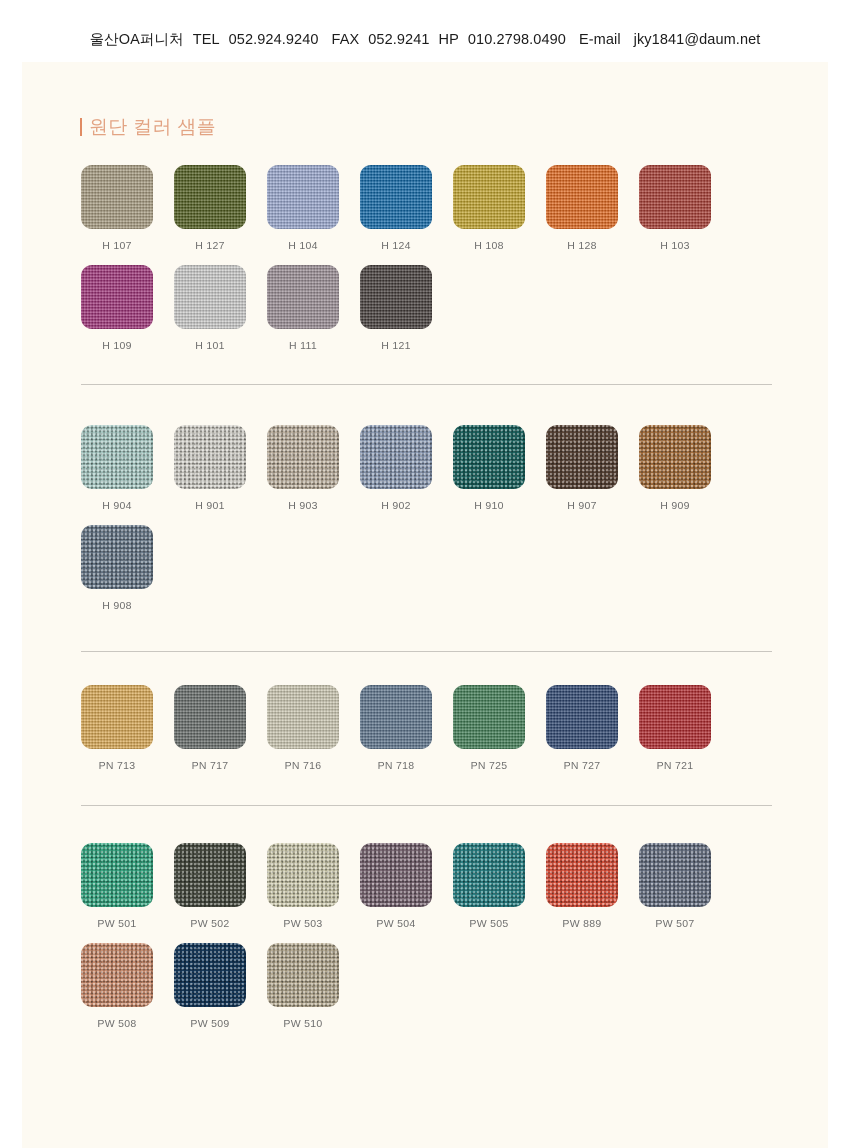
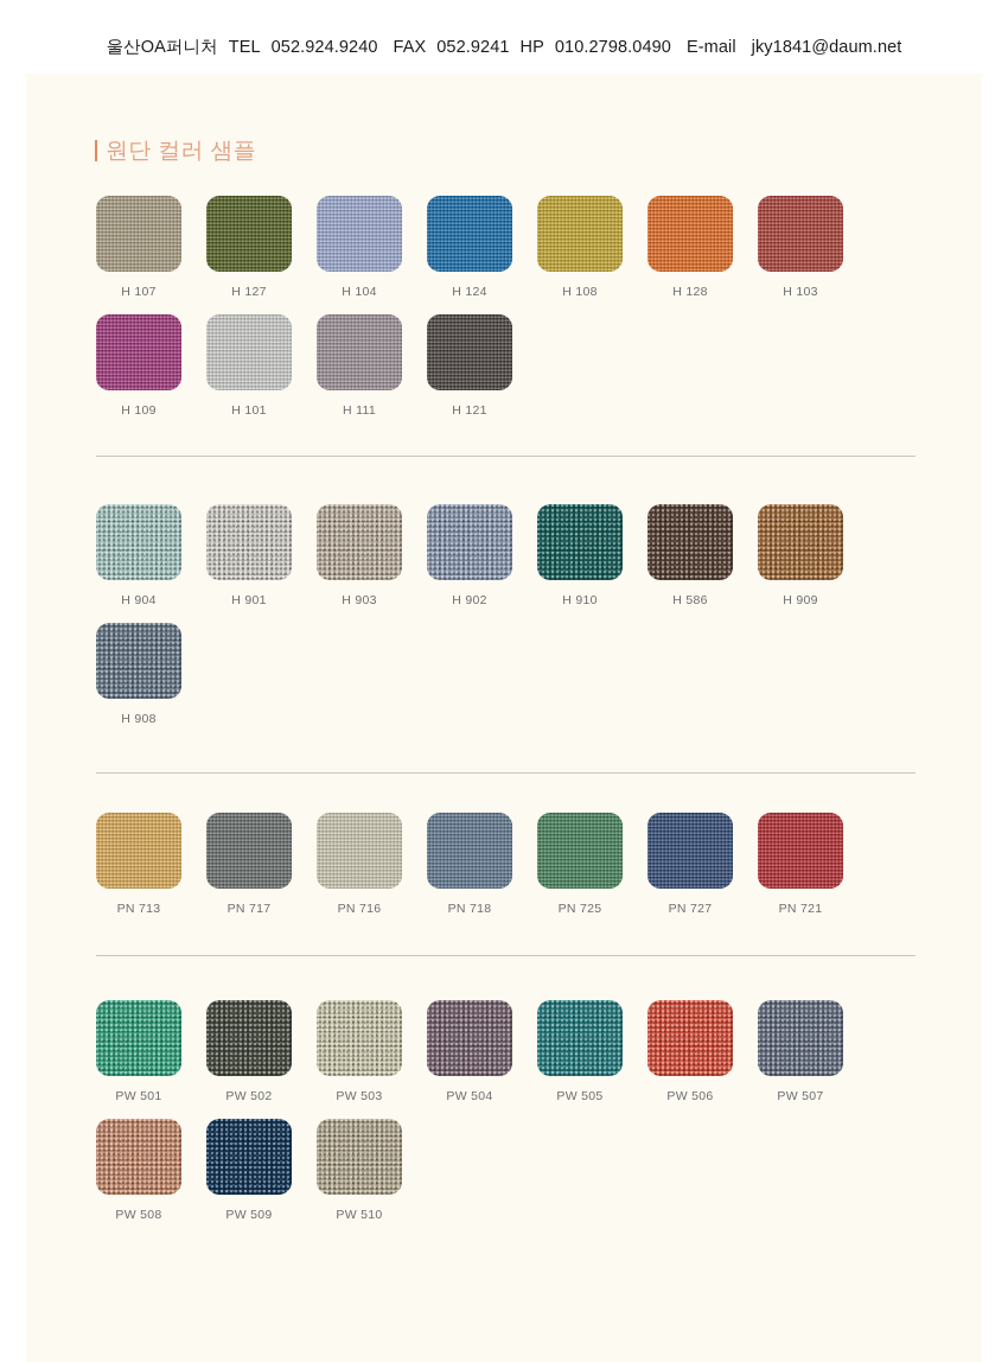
  원단 컬러 샘플
  H 107
  H 127
  H 104
  H 124
  H 108
  H 128
  H 103
  H 109
  H 101
  H 111
  H 121
  H 904
  H 901
  H 903
  H 902
  H 910
- H 907
+ H 586
  H 909
  H 908
  PN 713
  PN 717
  PN 716
  PN 718
  PN 725
  PN 727
  PN 721
  PW 501
  PW 502
  PW 503
  PW 504
  PW 505
- PW 889
+ PW 506
  PW 507
  PW 508
  PW 509
  PW 510
  울산OA퍼니처 TEL 052.924.9240 FAX 052.9241 HP 010.2798.0490 E-mail jky1841@daum.net
